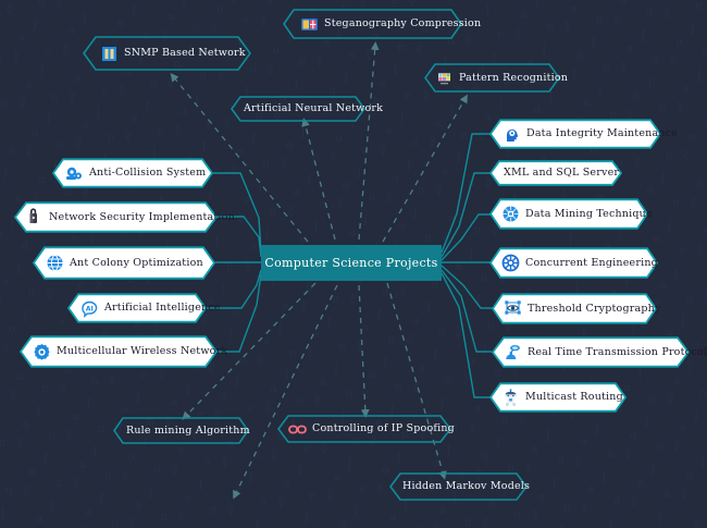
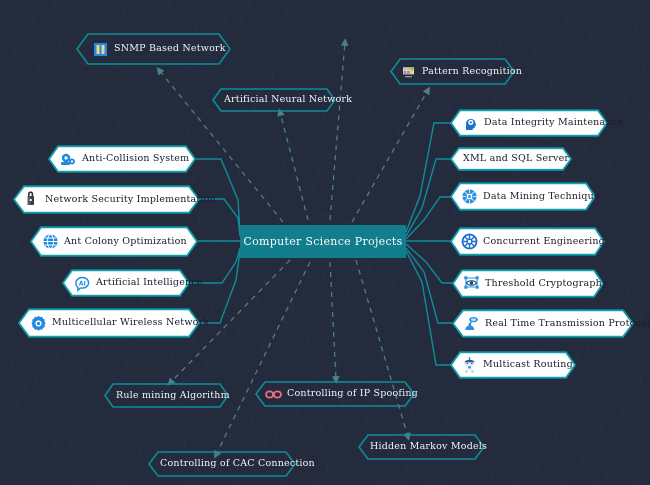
  Computer Science Projects
- Steganography Compression
  SNMP Based Network
  Pattern Recognition
  Artificial Neural Network
  Anti-Collision System
  Network Security Implementation
  Ant Colony Optimization
  Artificial Intelligence
  Multicellular Wireless Network
  Data Integrity Maintenance
  XML and SQL Server
  Data Mining Technique
  Concurrent Engineering
  Threshold Cryptography
  Real Time Transmission Protocol
  Multicast Routing
  Rule mining Algorithm
  Controlling of IP Spoofing
  Hidden Markov Models
+ Controlling of CAC Connection
